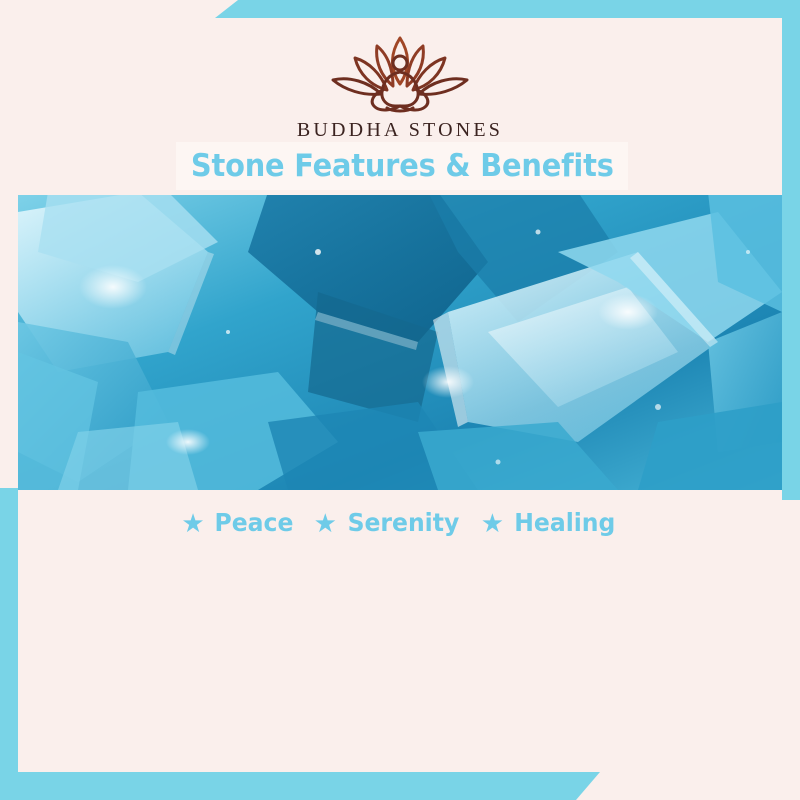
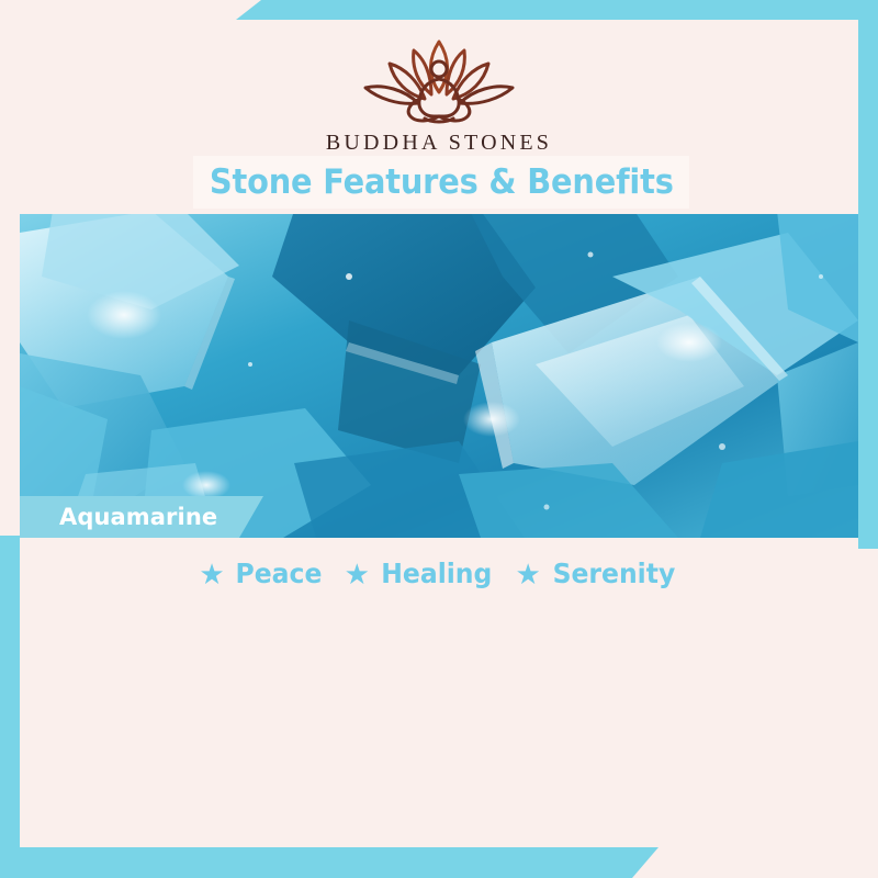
  BUDDHA STONES
  Stone Features & Benefits
+ Aquamarine
  ★
  Peace
  ★
- Serenity
+ Healing
  ★
- Healing
+ Serenity
